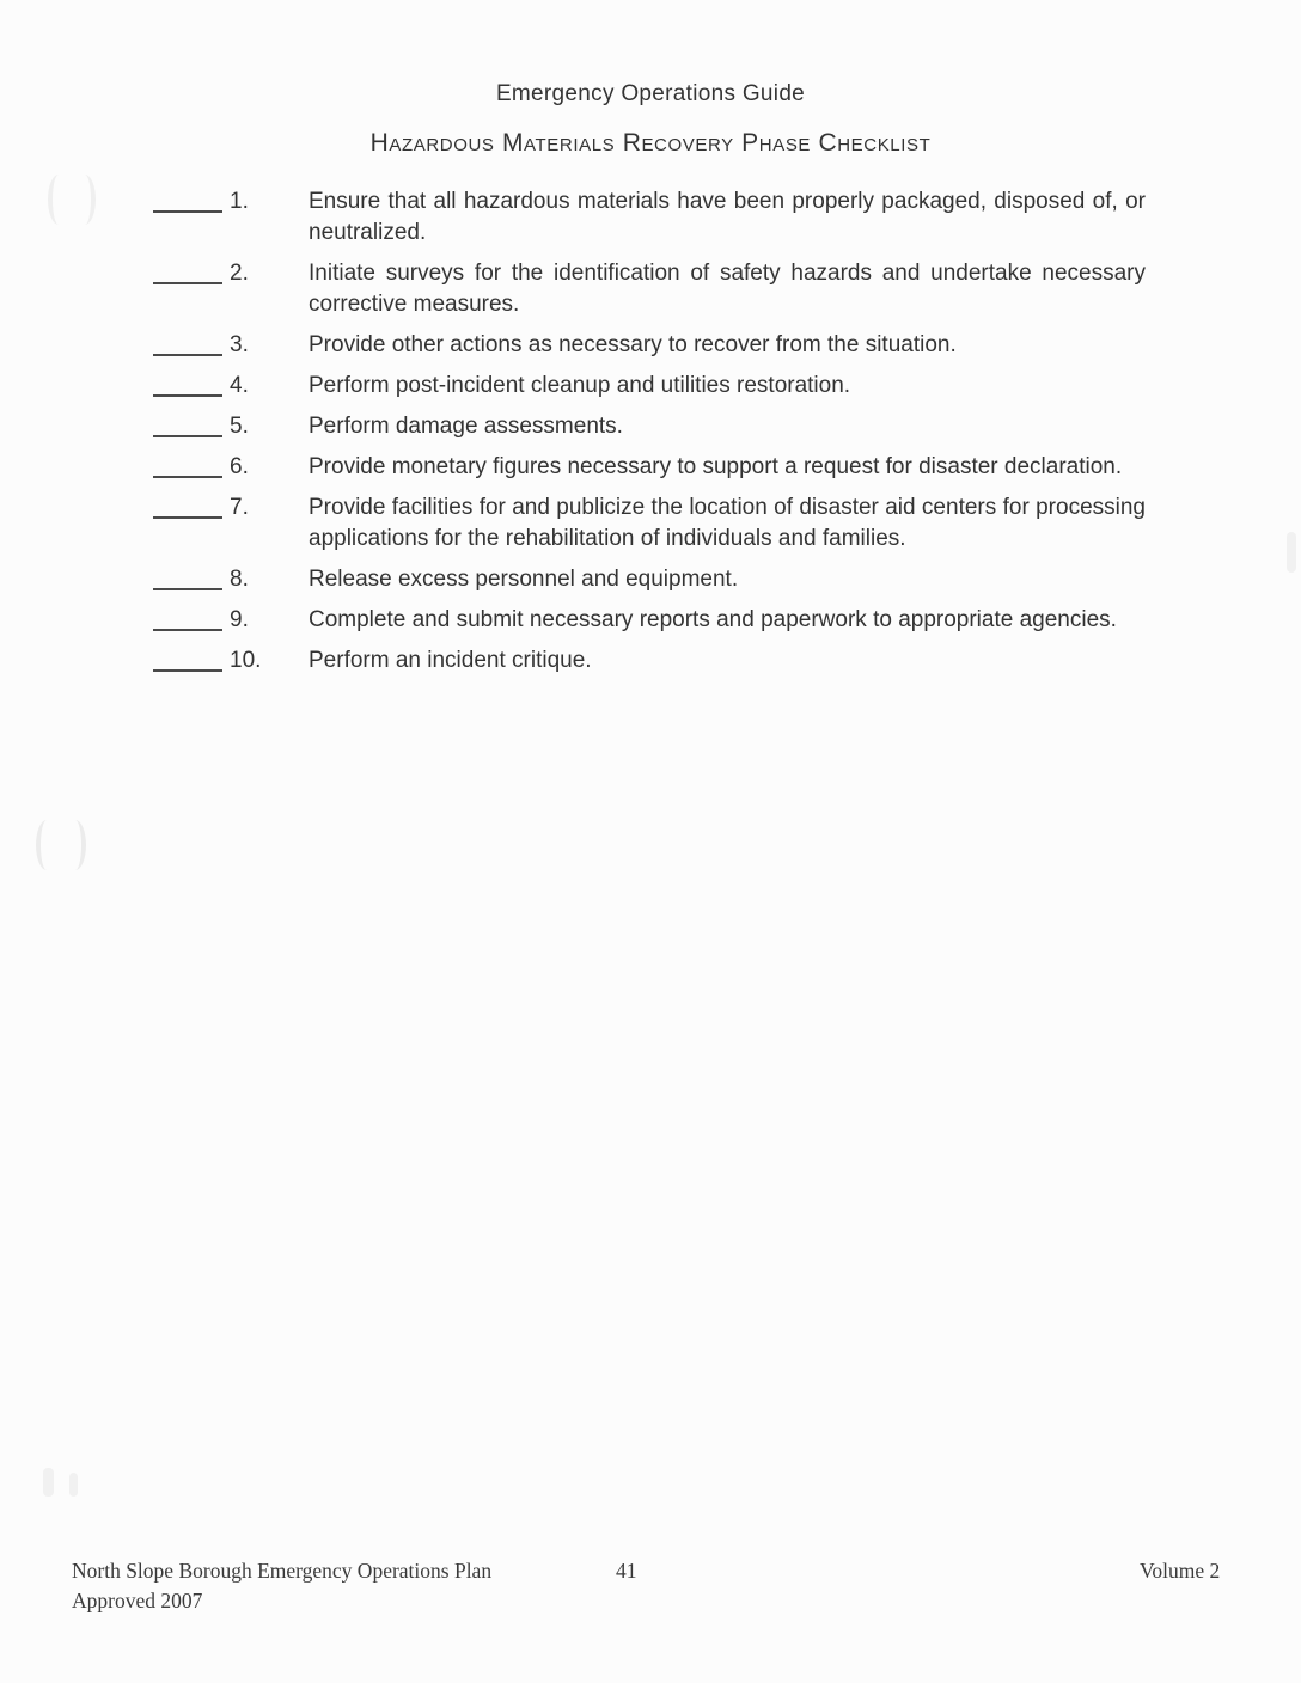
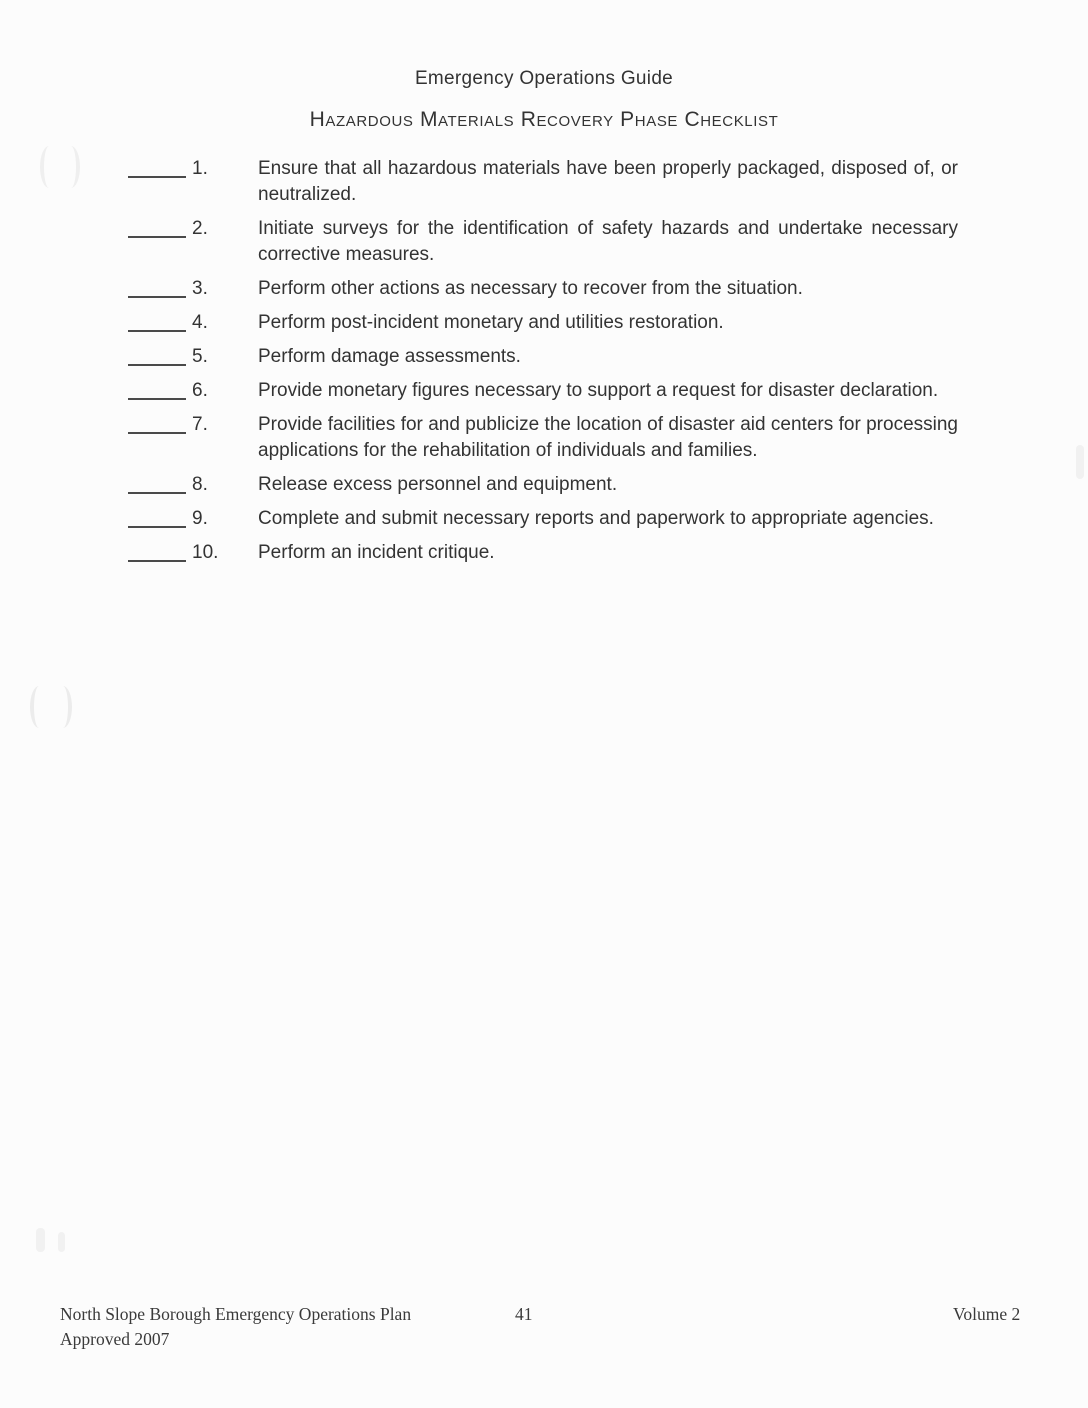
  Emergency Operations Guide
  Hazardous Materials Recovery Phase Checklist
  1.
  Ensure that all hazardous materials have been properly packaged, disposed of, or neutralized.
  2.
  Initiate surveys for the identification of safety hazards and undertake necessary corrective measures.
  3.
- Provide other actions as necessary to recover from the situation.
+ Perform other actions as necessary to recover from the situation.
  4.
- Perform post-incident cleanup and utilities restoration.
+ Perform post-incident monetary and utilities restoration.
  5.
  Perform damage assessments.
  6.
  Provide monetary figures necessary to support a request for disaster declaration.
  7.
  Provide facilities for and publicize the location of disaster aid centers for processing applications for the rehabilitation of individuals and families.
  8.
  Release excess personnel and equipment.
  9.
  Complete and submit necessary reports and paperwork to appropriate agencies.
  10.
  Perform an incident critique.
  North Slope Borough Emergency Operations Plan
  Approved 2007
  41
  Volume 2
